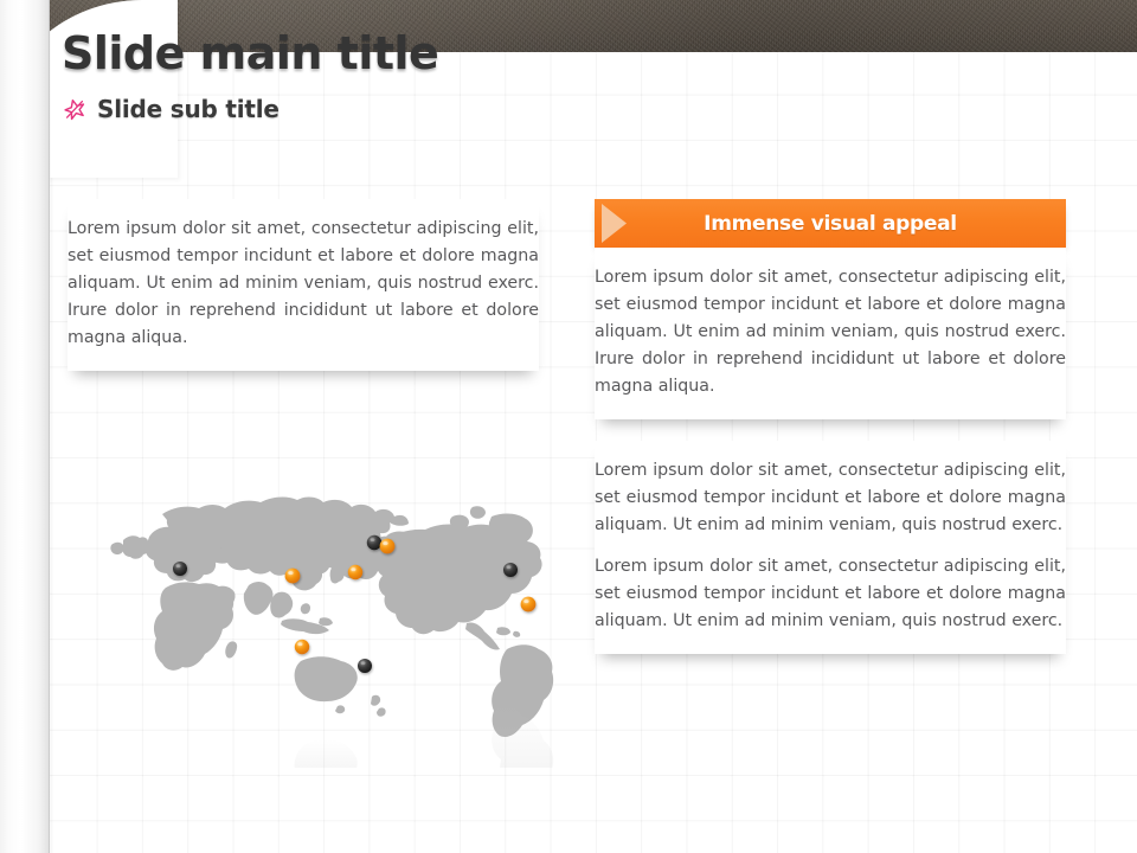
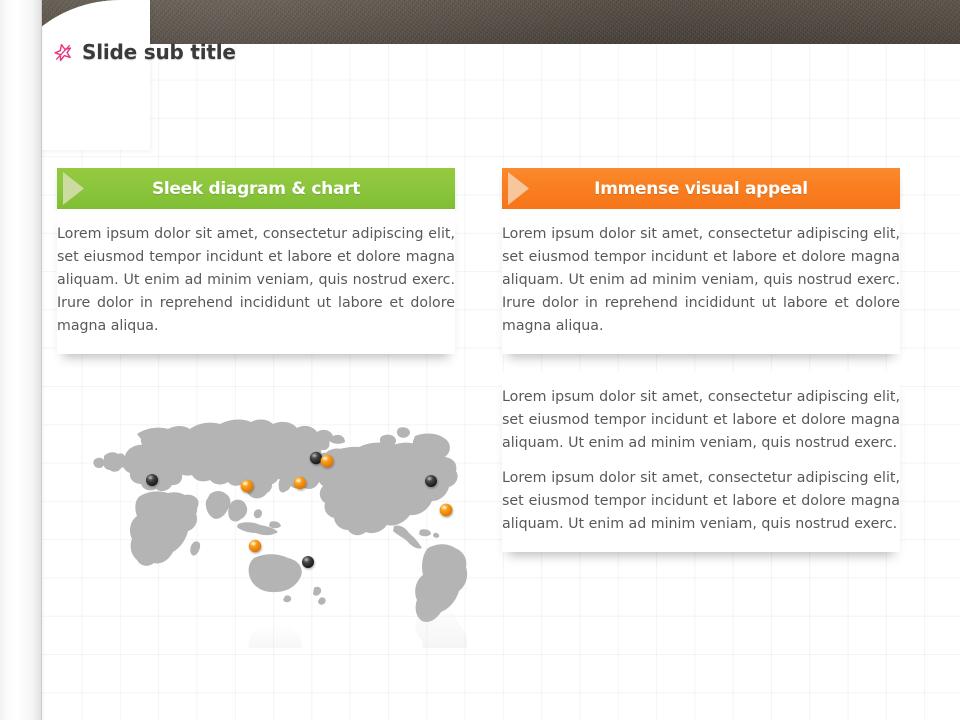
- Slide main title
  Slide sub title
+ Sleek diagram & chart
  Lorem ipsum dolor sit amet, consectetur adipiscing elit, set eiusmod tempor incidunt et labore et dolore magna aliquam. Ut enim ad minim veniam, quis nostrud exerc. Irure dolor in reprehend incididunt ut labore et dolore magna aliqua.
  Immense visual appeal
  Lorem ipsum dolor sit amet, consectetur adipiscing elit, set eiusmod tempor incidunt et labore et dolore magna aliquam. Ut enim ad minim veniam, quis nostrud exerc. Irure dolor in reprehend incididunt ut labore et dolore magna aliqua.
  Lorem ipsum dolor sit amet, consectetur adipiscing elit, set eiusmod tempor incidunt et labore et dolore magna aliquam. Ut enim ad minim veniam, quis nostrud exerc.
  Lorem ipsum dolor sit amet, consectetur adipiscing elit, set eiusmod tempor incidunt et labore et dolore magna aliquam. Ut enim ad minim veniam, quis nostrud exerc.
